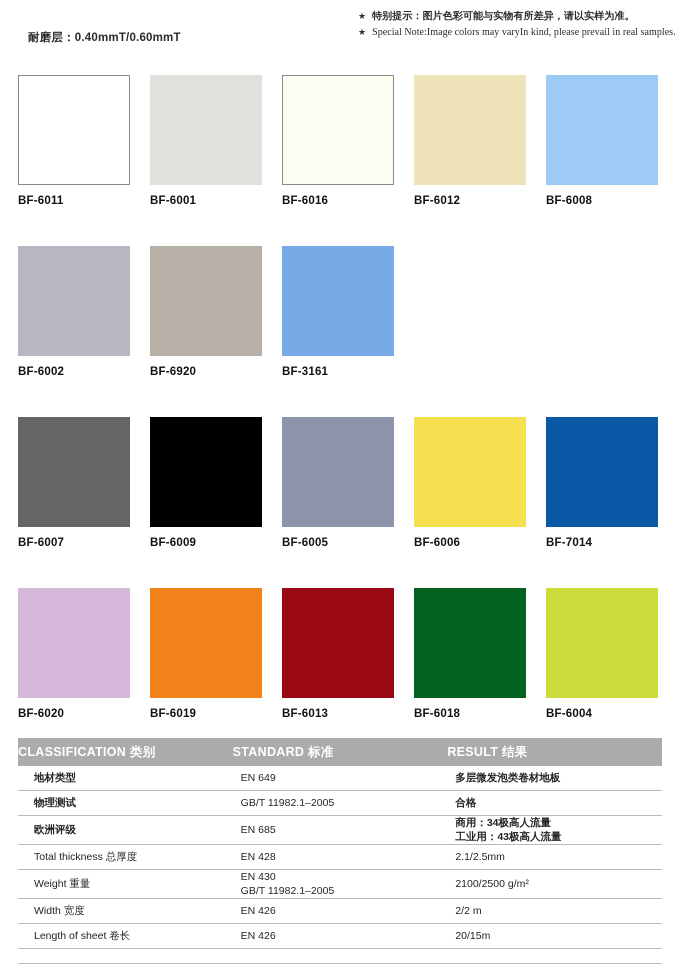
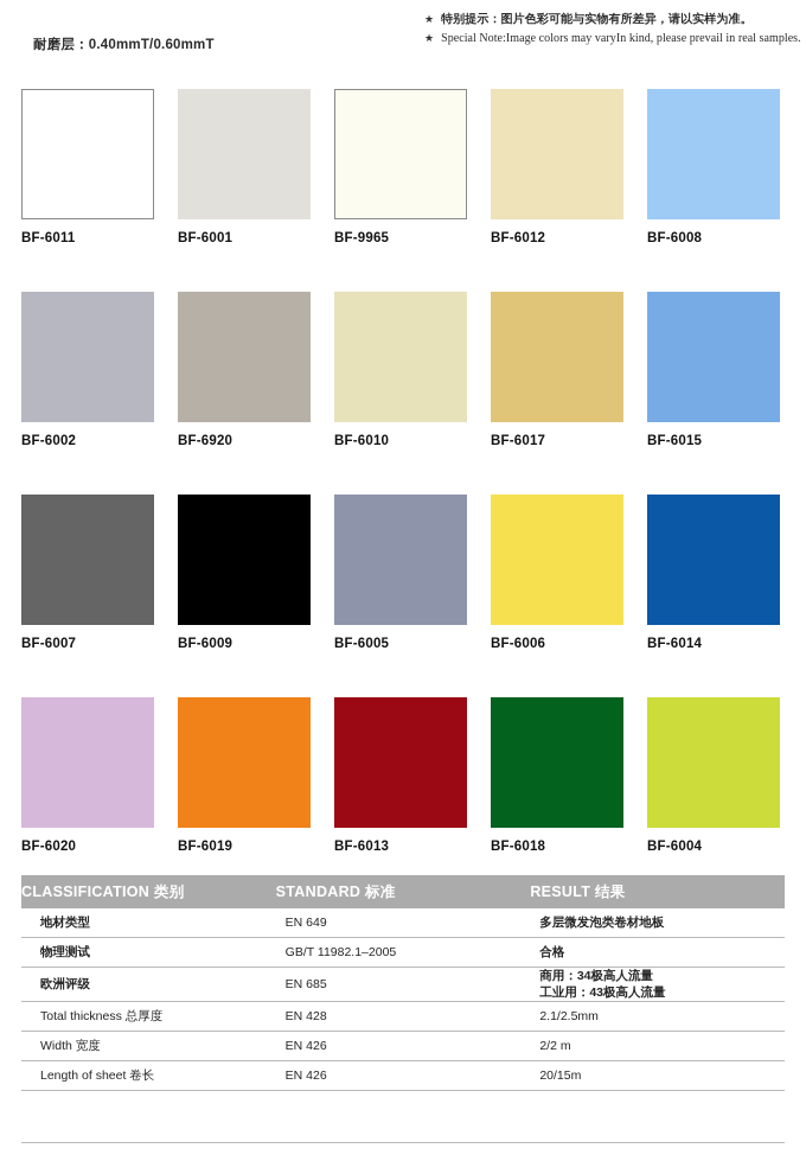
  耐磨层：0.40mmT/0.60mmT
  ★
  特别提示：图片色彩可能与实物有所差异，请以实样为准。
  ★
  Special Note:Image colors may varyIn kind, please prevail in real samples.
  BF-6011
  BF-6001
- BF-6016
+ BF-9965
  BF-6012
  BF-6008
  BF-6002
  BF-6920
+ BF-6010
+ BF-6017
- BF-3161
+ BF-6015
  BF-6007
  BF-6009
  BF-6005
  BF-6006
- BF-7014
+ BF-6014
  BF-6020
  BF-6019
  BF-6013
  BF-6018
  BF-6004
  CLASSIFICATION 类别	STANDARD 标准	RESULT 结果
  地材类型	EN 649	多层微发泡类卷材地板
  物理测试	GB/T 11982.1–2005	合格
  欧洲评级	EN 685	商用：34极高人流量 工业用：43极高人流量
  Total thickness 总厚度	EN 428	2.1/2.5mm
- Weight 重量	EN 430 GB/T 11982.1–2005	2100/2500 g/m²
  Width 宽度	EN 426	2/2 m
  Length of sheet 卷长	EN 426	20/15m
